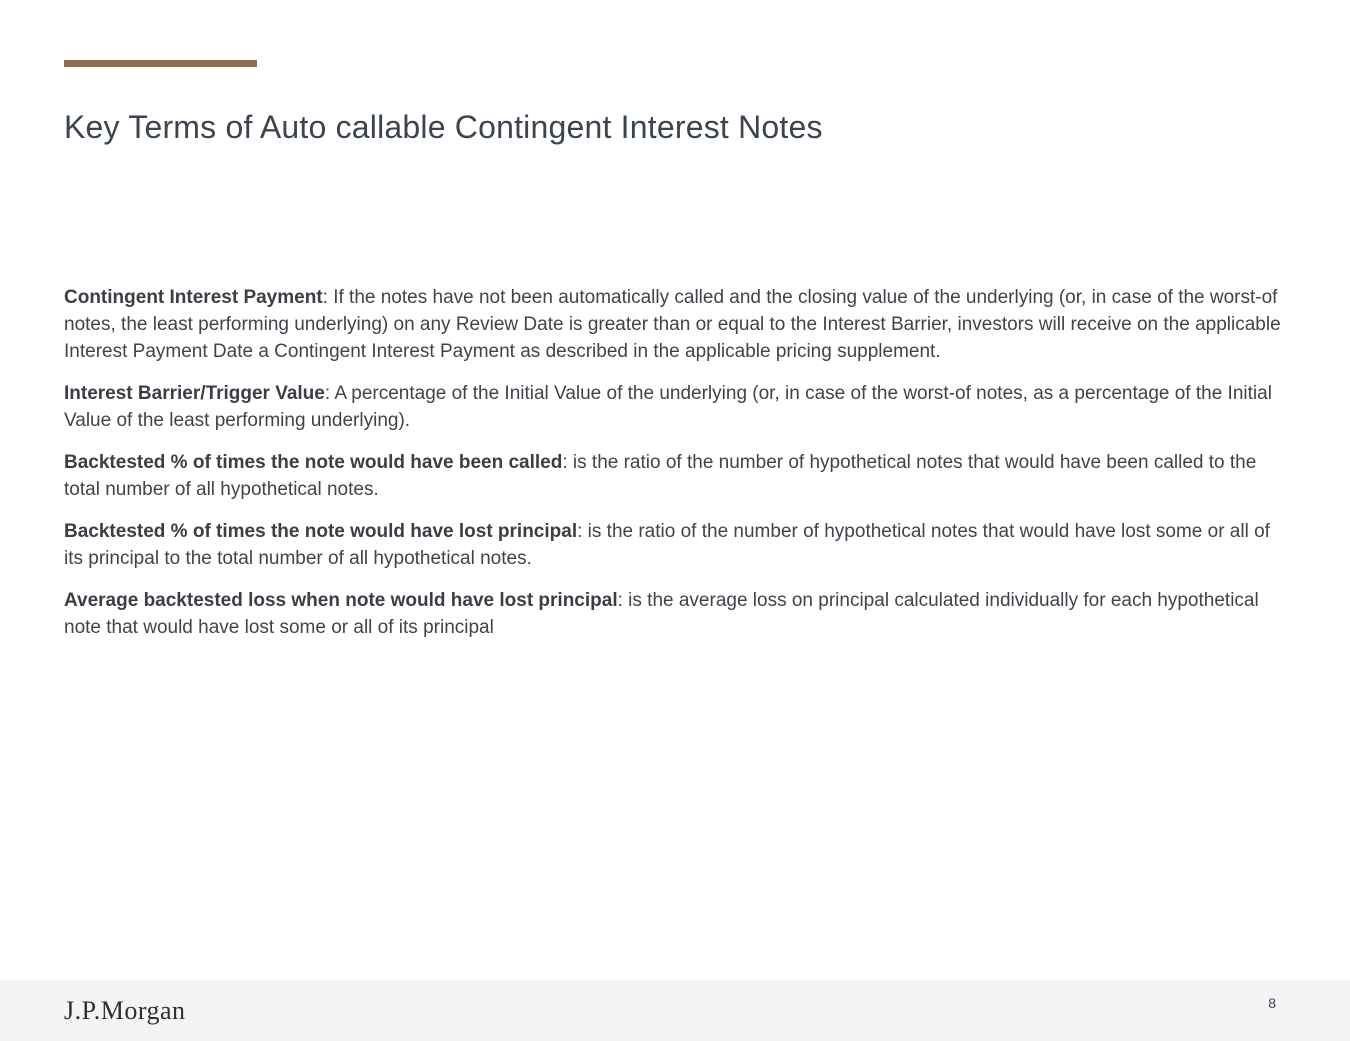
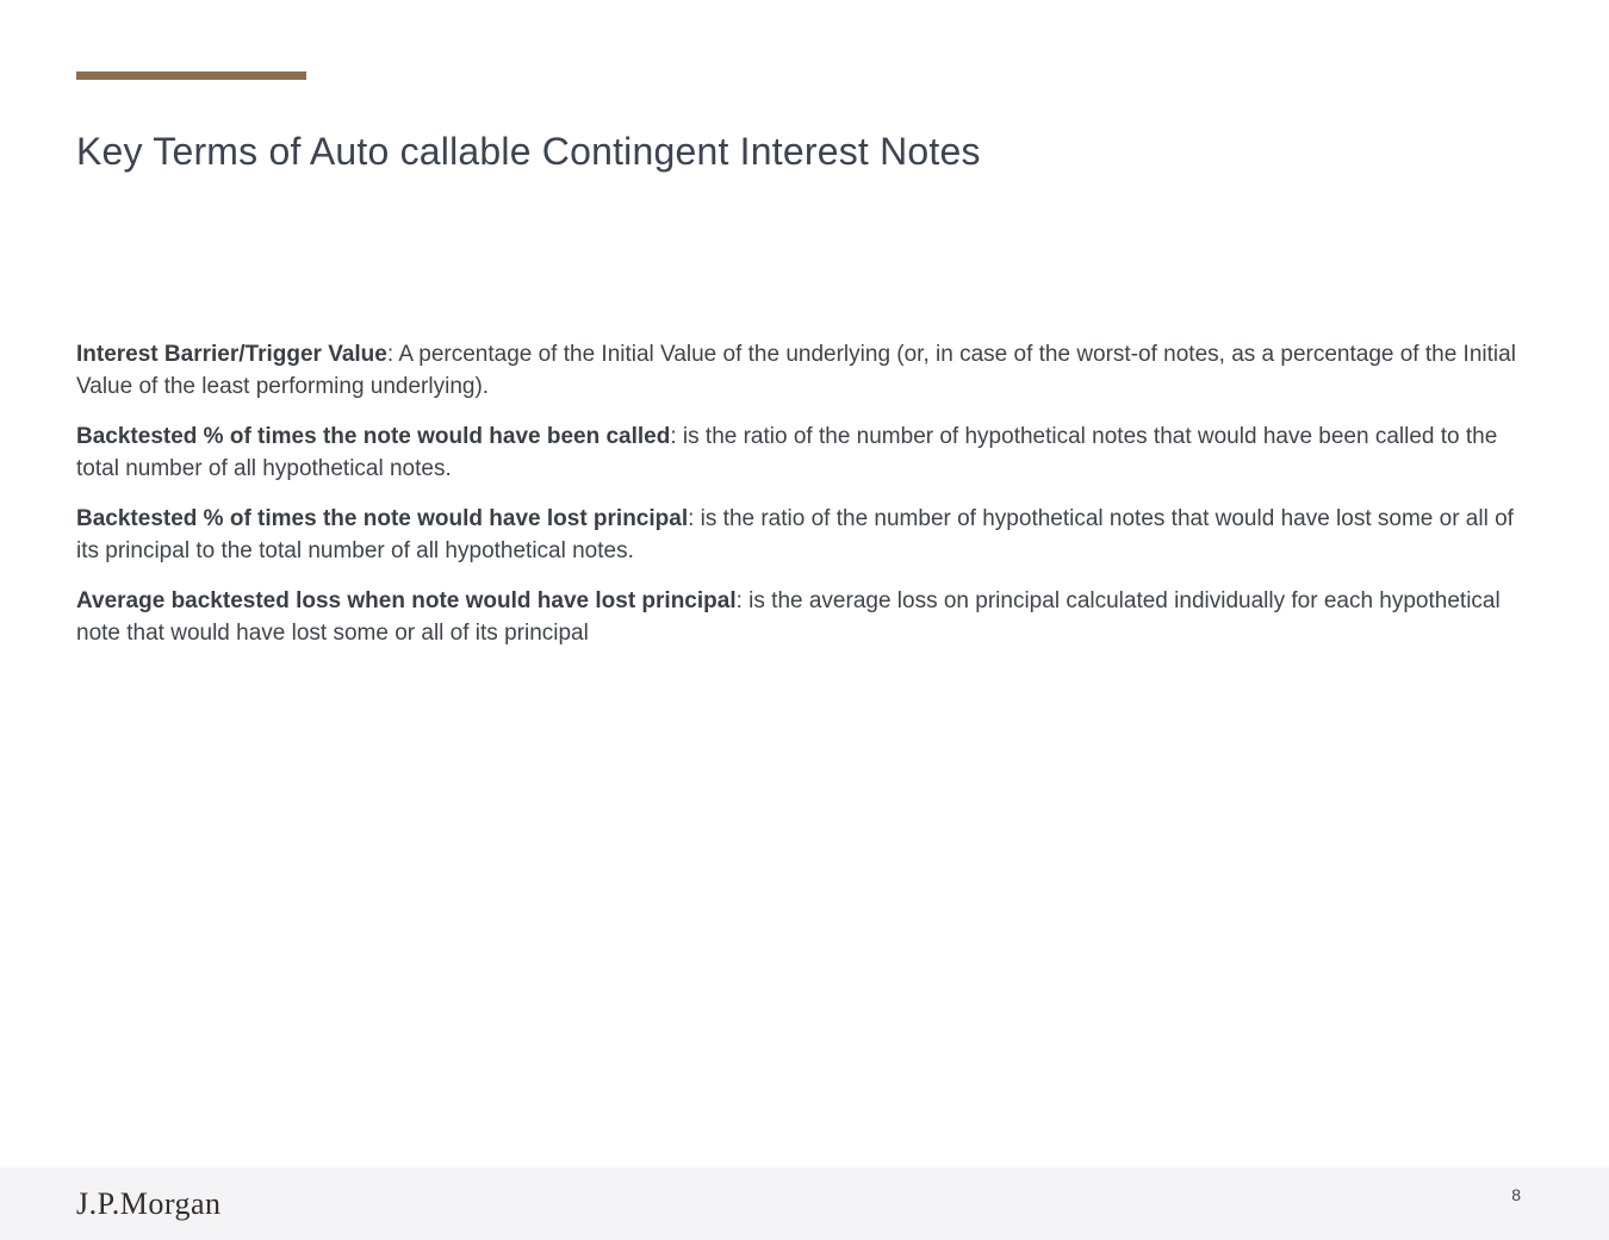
  Key Terms of Auto callable Contingent Interest Notes
- Contingent Interest Payment: If the notes have not been automatically called and the closing value of the underlying (or, in case of the worst-of notes, the least performing underlying) on any Review Date is greater than or equal to the Interest Barrier, investors will receive on the applicable Interest Payment Date a Contingent Interest Payment as described in the applicable pricing supplement.
  Interest Barrier/Trigger Value: A percentage of the Initial Value of the underlying (or, in case of the worst-of notes, as a percentage of the Initial Value of the least performing underlying).
  Backtested % of times the note would have been called: is the ratio of the number of hypothetical notes that would have been called to the total number of all hypothetical notes.
  Backtested % of times the note would have lost principal: is the ratio of the number of hypothetical notes that would have lost some or all of its principal to the total number of all hypothetical notes.
  Average backtested loss when note would have lost principal: is the average loss on principal calculated individually for each hypothetical note that would have lost some or all of its principal
  J.P.Morgan
  8
